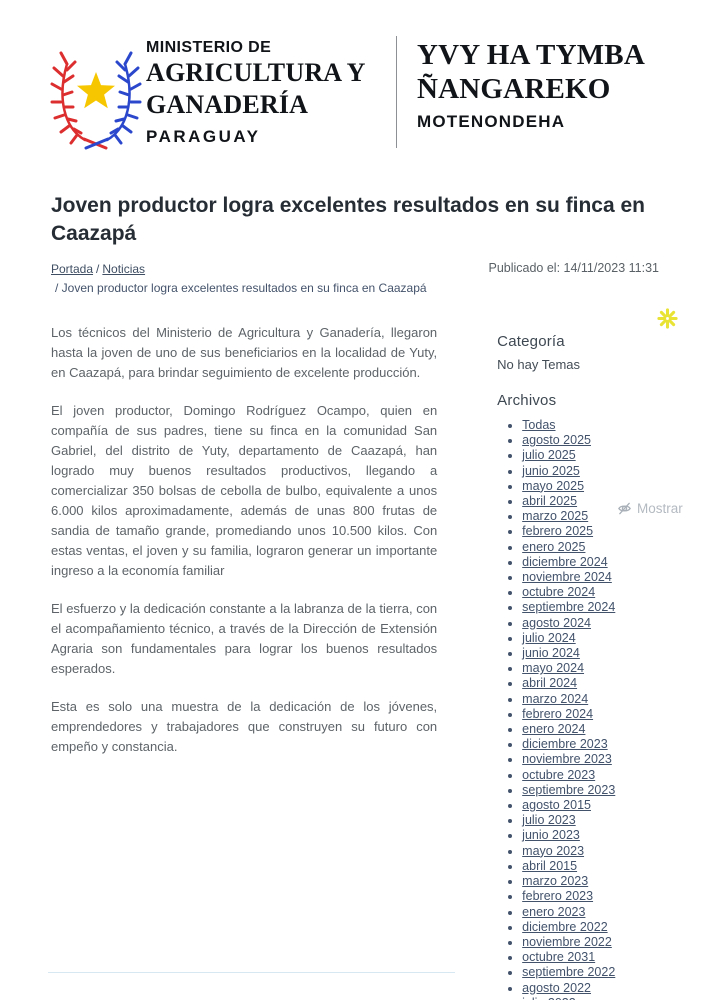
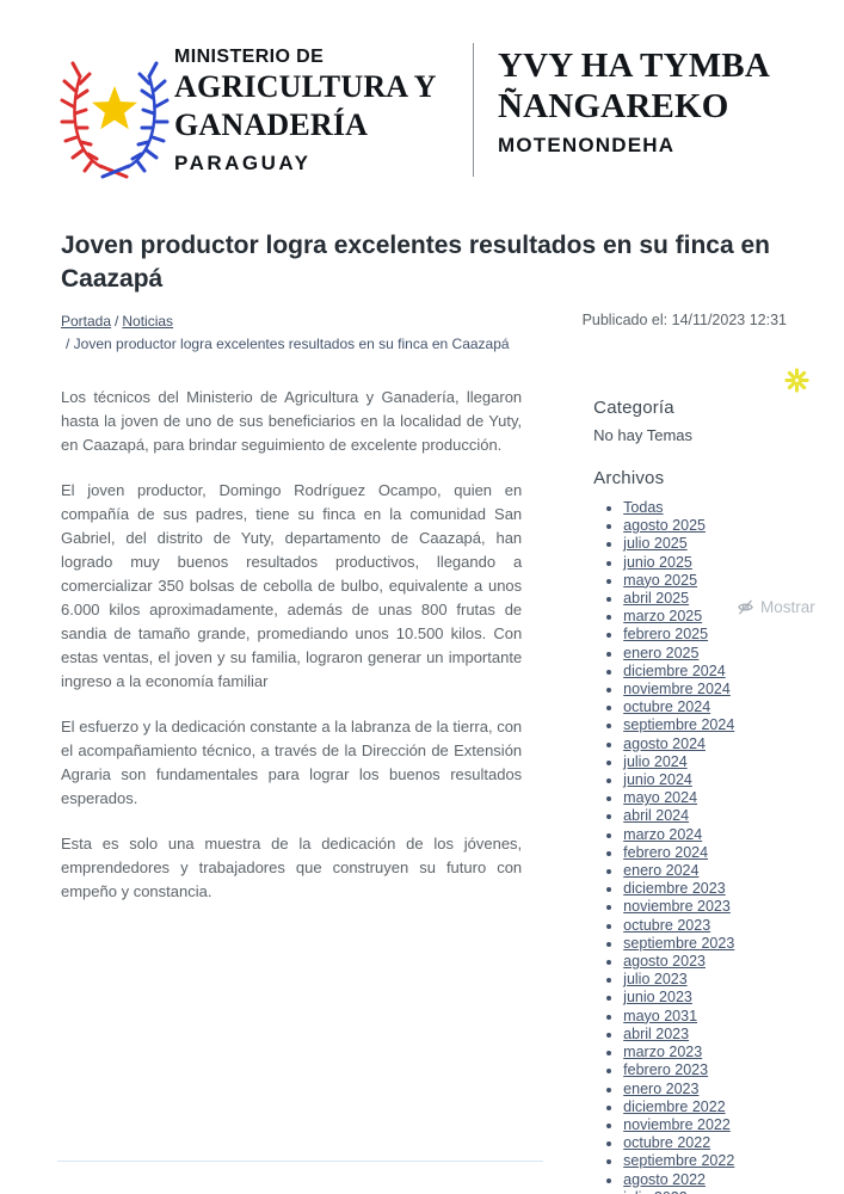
  MINISTERIO DE
  AGRICULTURA Y
  GANADERÍA
  PARAGUAY
  YVY HA TYMBA
  ÑANGAREKO
  MOTENONDEHA
  Joven productor logra excelentes resultados en su finca en Caazapá
  Portada / Noticias
  / Joven productor logra excelentes resultados en su finca en Caazapá
- Publicado el: 14/11/2023 11:31
+ Publicado el: 14/11/2023 12:31
  Los técnicos del Ministerio de Agricultura y Ganadería, llegaron hasta la joven de uno de sus beneficiarios en la localidad de Yuty, en Caazapá, para brindar seguimiento de excelente producción.
  El joven productor, Domingo Rodríguez Ocampo, quien en compañía de sus padres, tiene su finca en la comunidad San Gabriel, del distrito de Yuty, departamento de Caazapá, han logrado muy buenos resultados productivos, llegando a comercializar 350 bolsas de cebolla de bulbo, equivalente a unos 6.000 kilos aproximadamente, además de unas 800 frutas de sandia de tamaño grande, promediando unos 10.500 kilos. Con estas ventas, el joven y su familia, lograron generar un importante ingreso a la economía familiar
  El esfuerzo y la dedicación constante a la labranza de la tierra, con el acompañamiento técnico, a través de la Dirección de Extensión Agraria son fundamentales para lograr los buenos resultados esperados.
  Esta es solo una muestra de la dedicación de los jóvenes, emprendedores y trabajadores que construyen su futuro con empeño y constancia.
  Categoría
  No hay Temas
  Archivos
  Todas
  agosto 2025
  julio 2025
  junio 2025
  mayo 2025
  abril 2025
  marzo 2025
  febrero 2025
  enero 2025
  diciembre 2024
  noviembre 2024
  octubre 2024
  septiembre 2024
  agosto 2024
  julio 2024
  junio 2024
  mayo 2024
  abril 2024
  marzo 2024
  febrero 2024
  enero 2024
  diciembre 2023
  noviembre 2023
  octubre 2023
  septiembre 2023
- agosto 2015
+ agosto 2023
  julio 2023
  junio 2023
- mayo 2023
+ mayo 2031
- abril 2015
+ abril 2023
  marzo 2023
  febrero 2023
  enero 2023
  diciembre 2022
  noviembre 2022
- octubre 2031
+ octubre 2022
  septiembre 2022
  agosto 2022
  Mostrar
